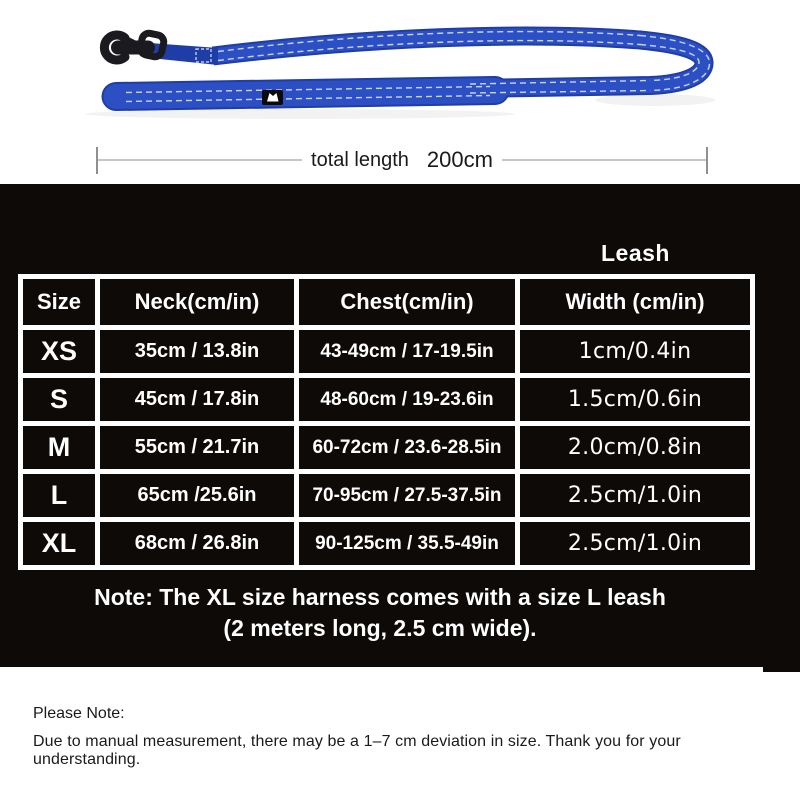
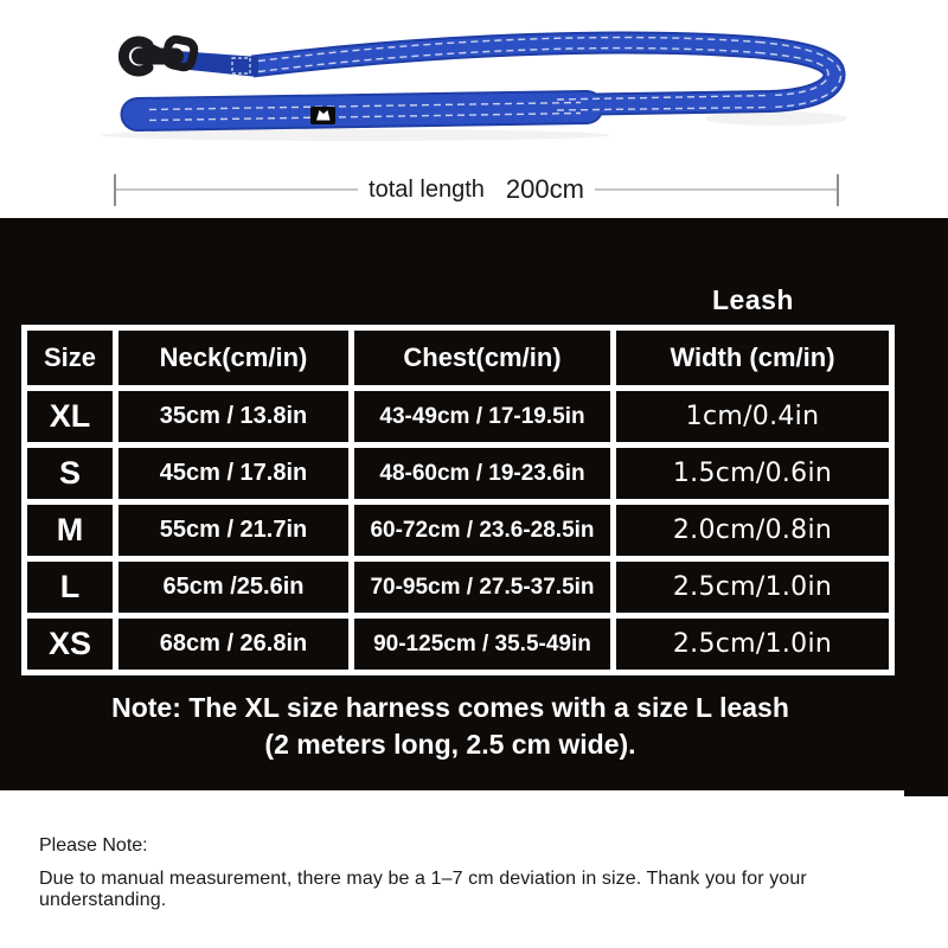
  total length
  200cm
  Leash
  Size
  Neck(cm/in)
  Chest(cm/in)
  Width (cm/in)
- XS
+ XL
  35cm / 13.8in
  43-49cm / 17-19.5in
  1cm/0.4in
  S
  45cm / 17.8in
  48-60cm / 19-23.6in
  1.5cm/0.6in
  M
  55cm / 21.7in
  60-72cm / 23.6-28.5in
  2.0cm/0.8in
  L
  65cm /25.6in
  70-95cm / 27.5-37.5in
  2.5cm/1.0in
- XL
+ XS
  68cm / 26.8in
  90-125cm / 35.5-49in
  2.5cm/1.0in
  Note: The XL size harness comes with a size L leash
  (2 meters long, 2.5 cm wide).
  Please Note:
  Due to manual measurement, there may be a 1–7 cm deviation in size. Thank you for your understanding.
